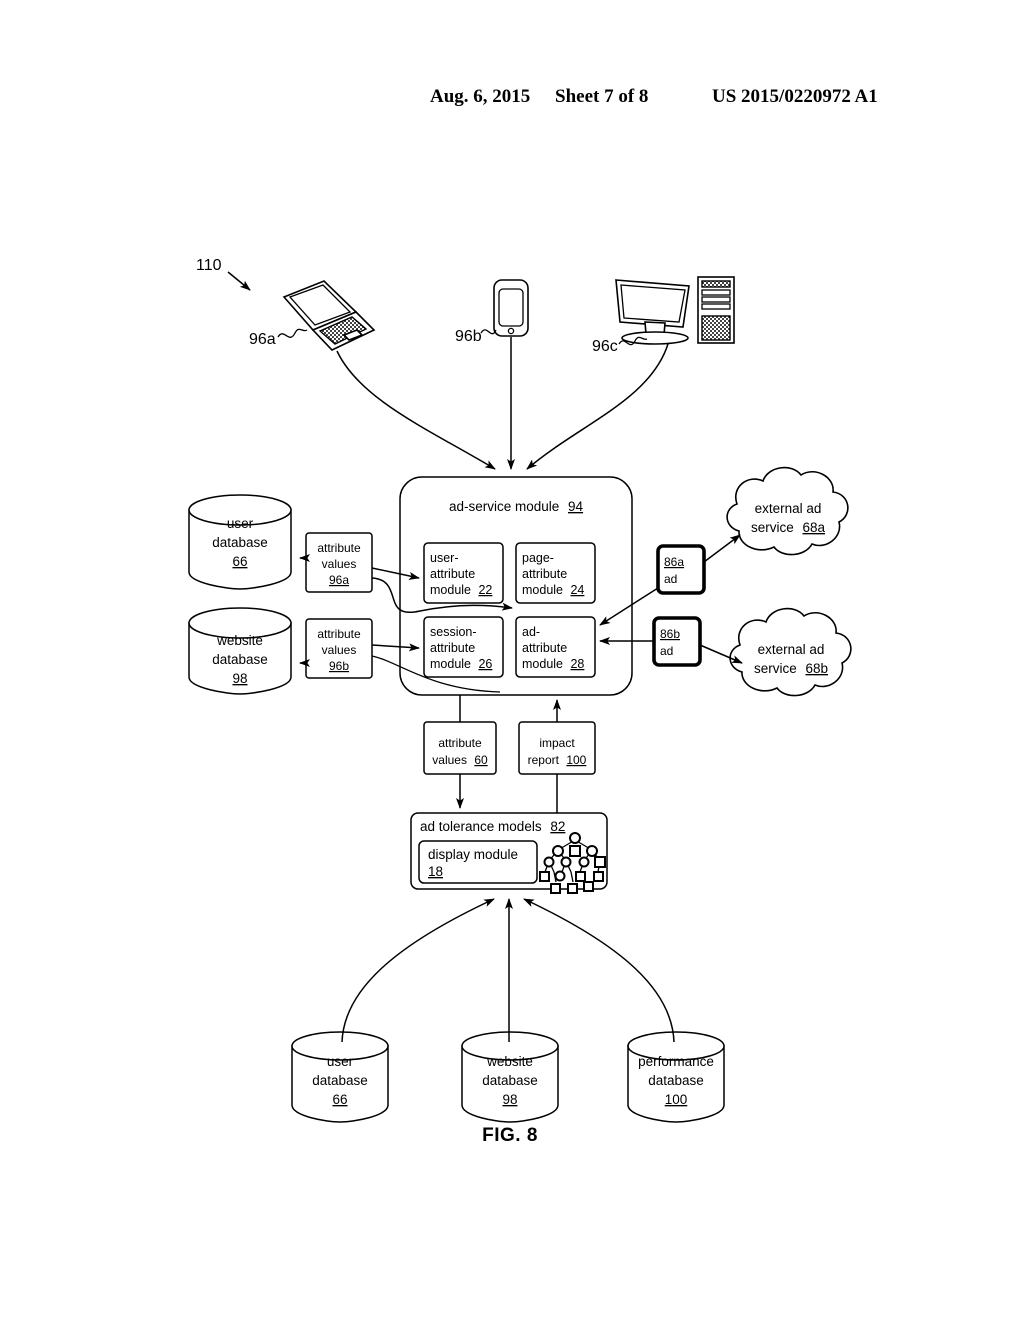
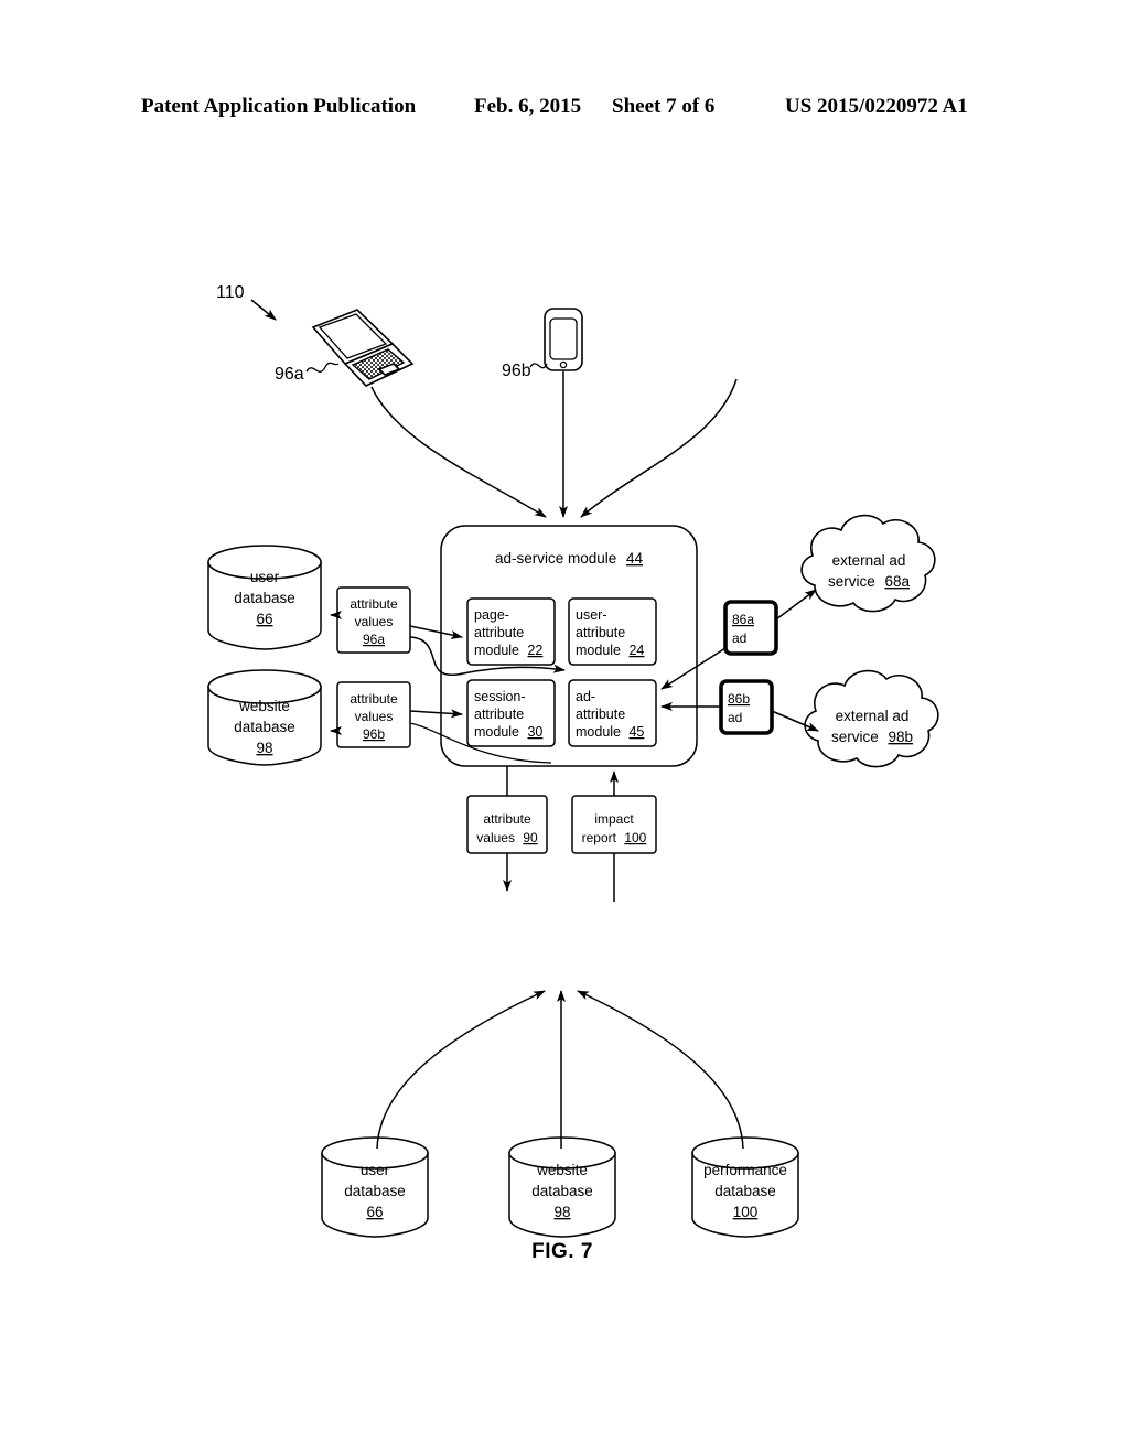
+ Patent Application Publication
- Aug. 6, 2015
+ Feb. 6, 2015
- Sheet 7 of 8
+ Sheet 7 of 6
  US 2015/0220972 A1
  110
  96a
  96b
- 96c
- ad-service module 94
+ ad-service module 44
- user-
+ page-
  attribute
  module 22
- page-
+ user-
  attribute
  module 24
  session-
  attribute
- module 26
+ module 30
  ad-
  attribute
- module 28
+ module 45
  user
  database
  66
  website
  database
  98
  attribute
  values
  96a
  attribute
  values
  96b
  86a
  ad
  86b
  ad
  external ad
  service 68a
  external ad
- service 68b
+ service 98b
  attribute
- values 60
+ values 90
  impact
  report 100
- ad tolerance models 82
- display module
- 18
  user
  database
  66
  website
  database
  98
  performance
  database
  100
- FIG. 8
+ FIG. 7
